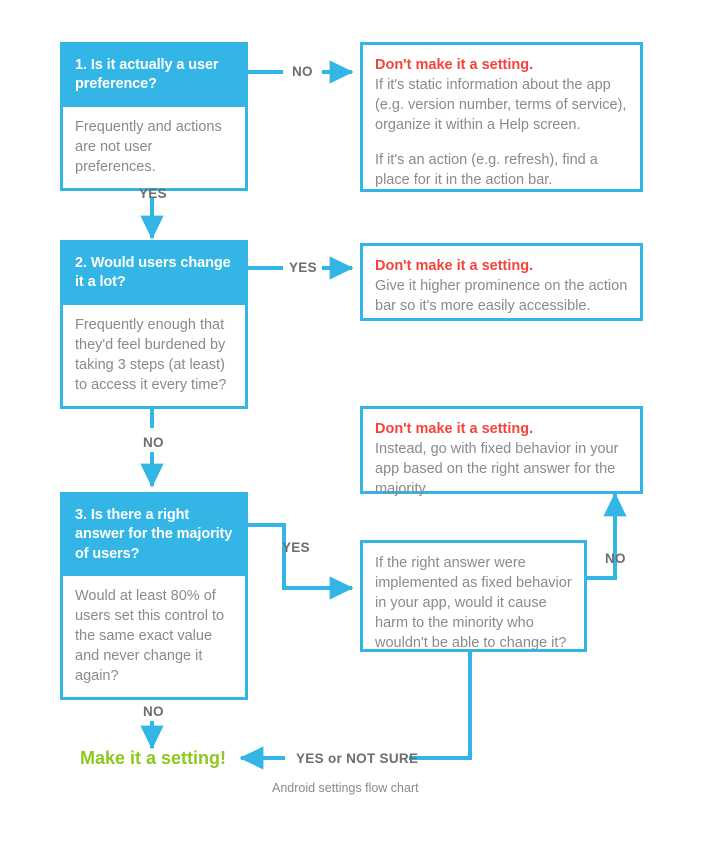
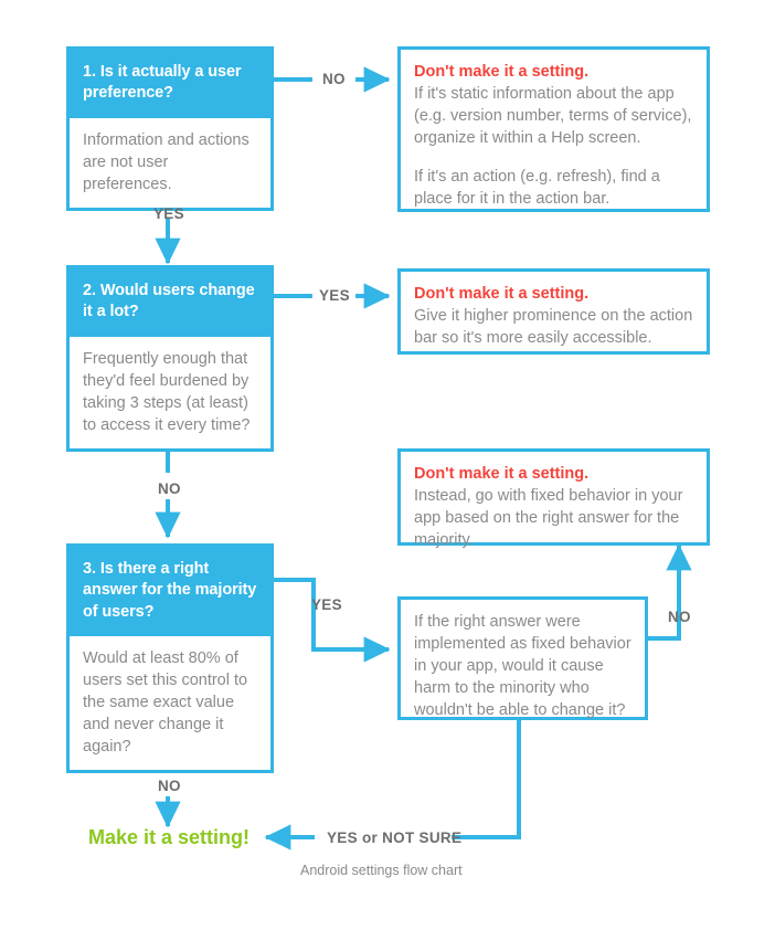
  1. Is it actually a user preference?
- Frequently and actions are not user preferences.
+ Information and actions are not user preferences.
  Don't make it a setting.
  If it's static information about the app (e.g. version number, terms of service), organize it within a Help screen.
  If it's an action (e.g. refresh), find a place for it in the action bar.
  2. Would users change it a lot?
  Frequently enough that they'd feel burdened by taking 3 steps (at least) to access it every time?
  Don't make it a setting.
  Give it higher prominence on the action bar so it's more easily accessible.
  Don't make it a setting.
  Instead, go with fixed behavior in your app based on the right answer for the majority.
  3. Is there a right answer for the majority of users?
  Would at least 80% of users set this control to the same exact value and never change it again?
  If the right answer were implemented as fixed behavior in your app, would it cause harm to the minority who wouldn't be able to change it?
  NO
  YES
  YES
  NO
  YES
  NO
  NO
  YES or NOT SURE
  Make it a setting!
  Android settings flow chart
